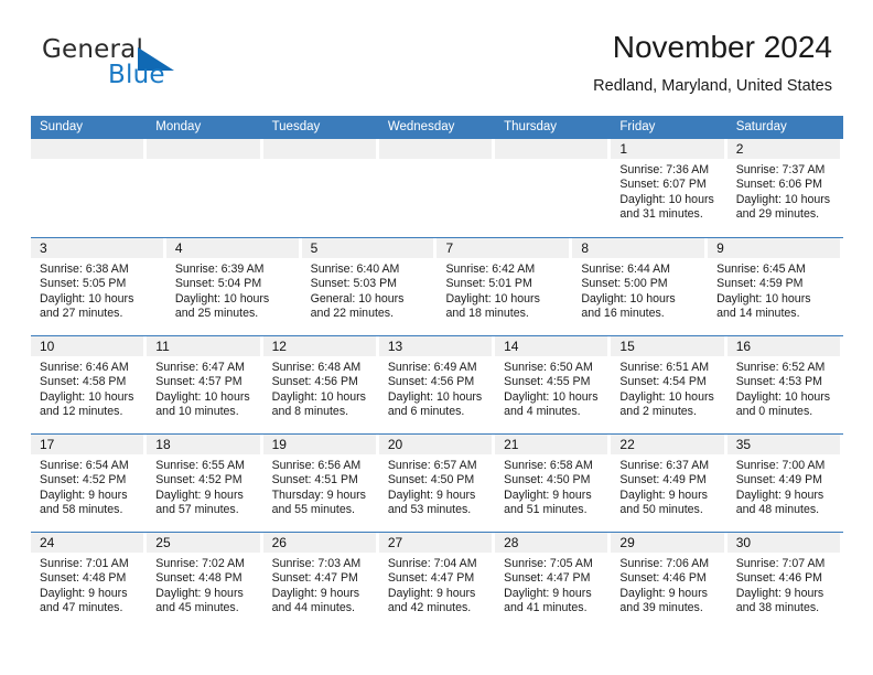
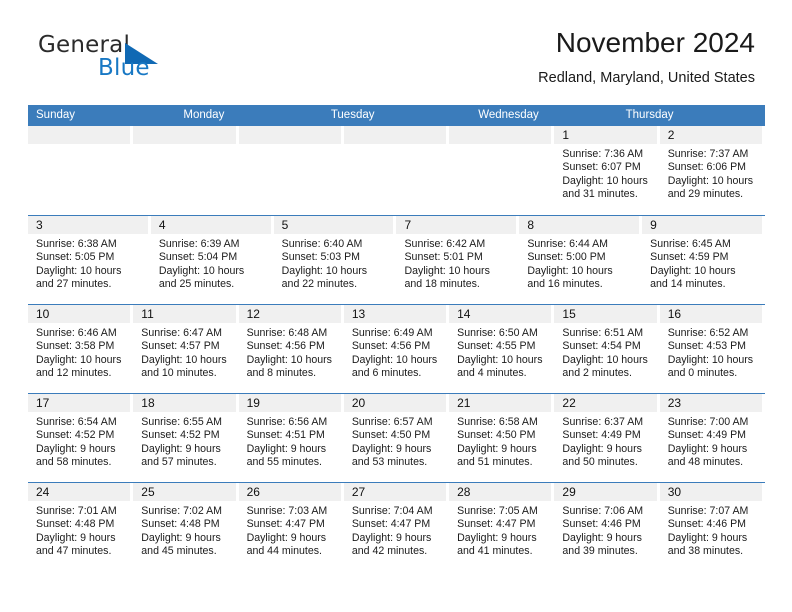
  General
  Blue
  November 2024
  Redland, Maryland, United States
  Sunday
  Monday
  Tuesday
  Wednesday
  Thursday
- Friday
- Saturday
  1
  Sunrise: 7:36 AM
  Sunset: 6:07 PM
  Daylight: 10 hours and 31 minutes.
  2
  Sunrise: 7:37 AM
  Sunset: 6:06 PM
  Daylight: 10 hours and 29 minutes.
  3
  Sunrise: 6:38 AM
  Sunset: 5:05 PM
  Daylight: 10 hours and 27 minutes.
  4
  Sunrise: 6:39 AM
  Sunset: 5:04 PM
  Daylight: 10 hours and 25 minutes.
  5
  Sunrise: 6:40 AM
  Sunset: 5:03 PM
- General: 10 hours and 22 minutes.
+ Daylight: 10 hours and 22 minutes.
  7
  Sunrise: 6:42 AM
  Sunset: 5:01 PM
  Daylight: 10 hours and 18 minutes.
  8
  Sunrise: 6:44 AM
  Sunset: 5:00 PM
  Daylight: 10 hours and 16 minutes.
  9
  Sunrise: 6:45 AM
  Sunset: 4:59 PM
  Daylight: 10 hours and 14 minutes.
  10
  Sunrise: 6:46 AM
- Sunset: 4:58 PM
+ Sunset: 3:58 PM
  Daylight: 10 hours and 12 minutes.
  11
  Sunrise: 6:47 AM
  Sunset: 4:57 PM
  Daylight: 10 hours and 10 minutes.
  12
  Sunrise: 6:48 AM
  Sunset: 4:56 PM
  Daylight: 10 hours and 8 minutes.
  13
  Sunrise: 6:49 AM
  Sunset: 4:56 PM
  Daylight: 10 hours and 6 minutes.
  14
  Sunrise: 6:50 AM
  Sunset: 4:55 PM
  Daylight: 10 hours and 4 minutes.
  15
  Sunrise: 6:51 AM
  Sunset: 4:54 PM
  Daylight: 10 hours and 2 minutes.
  16
  Sunrise: 6:52 AM
  Sunset: 4:53 PM
  Daylight: 10 hours and 0 minutes.
  17
  Sunrise: 6:54 AM
  Sunset: 4:52 PM
  Daylight: 9 hours and 58 minutes.
  18
  Sunrise: 6:55 AM
  Sunset: 4:52 PM
  Daylight: 9 hours and 57 minutes.
  19
  Sunrise: 6:56 AM
  Sunset: 4:51 PM
- Thursday: 9 hours and 55 minutes.
+ Daylight: 9 hours and 55 minutes.
  20
  Sunrise: 6:57 AM
  Sunset: 4:50 PM
  Daylight: 9 hours and 53 minutes.
  21
  Sunrise: 6:58 AM
  Sunset: 4:50 PM
  Daylight: 9 hours and 51 minutes.
  22
  Sunrise: 6:37 AM
  Sunset: 4:49 PM
  Daylight: 9 hours and 50 minutes.
- 35
+ 23
  Sunrise: 7:00 AM
  Sunset: 4:49 PM
  Daylight: 9 hours and 48 minutes.
  24
  Sunrise: 7:01 AM
  Sunset: 4:48 PM
  Daylight: 9 hours and 47 minutes.
  25
  Sunrise: 7:02 AM
  Sunset: 4:48 PM
  Daylight: 9 hours and 45 minutes.
  26
  Sunrise: 7:03 AM
  Sunset: 4:47 PM
  Daylight: 9 hours and 44 minutes.
  27
  Sunrise: 7:04 AM
  Sunset: 4:47 PM
  Daylight: 9 hours and 42 minutes.
  28
  Sunrise: 7:05 AM
  Sunset: 4:47 PM
  Daylight: 9 hours and 41 minutes.
  29
  Sunrise: 7:06 AM
  Sunset: 4:46 PM
  Daylight: 9 hours and 39 minutes.
  30
  Sunrise: 7:07 AM
  Sunset: 4:46 PM
  Daylight: 9 hours and 38 minutes.
